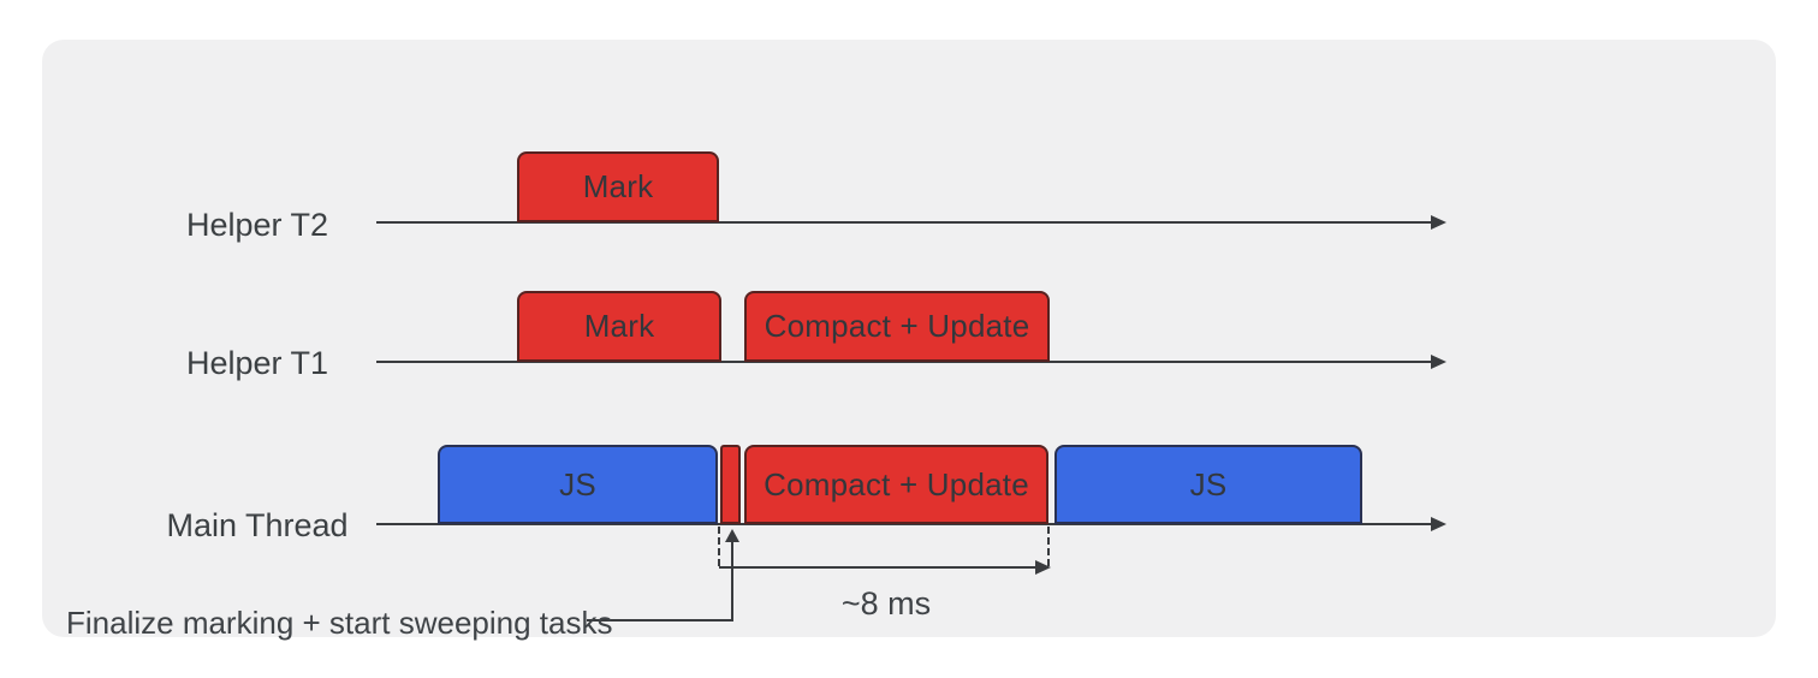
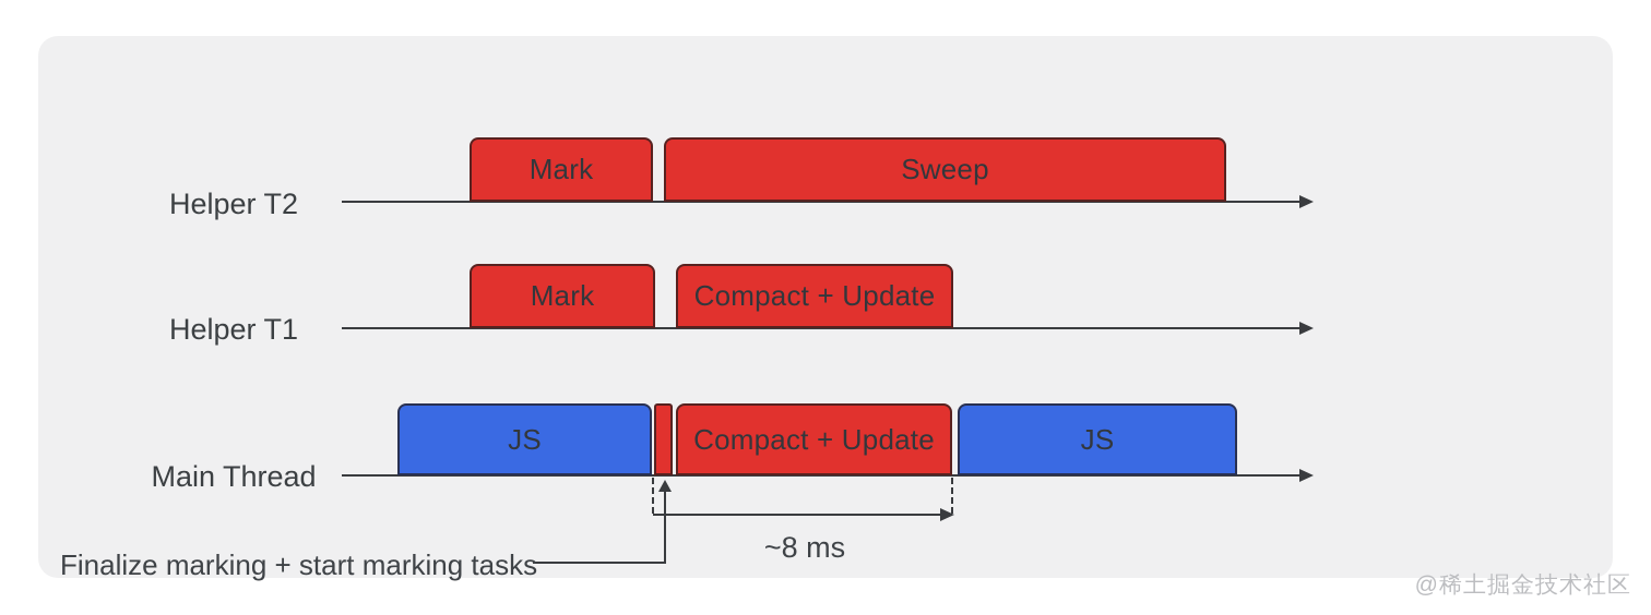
  Helper T2
  Mark
+ Sweep
  Helper T1
  Mark
  Compact + Update
  Main Thread
  JS
  Compact + Update
  JS
  ~8 ms
- Finalize marking + start sweeping tasks
+ Finalize marking + start marking tasks
+ @稀土掘金技术社区
